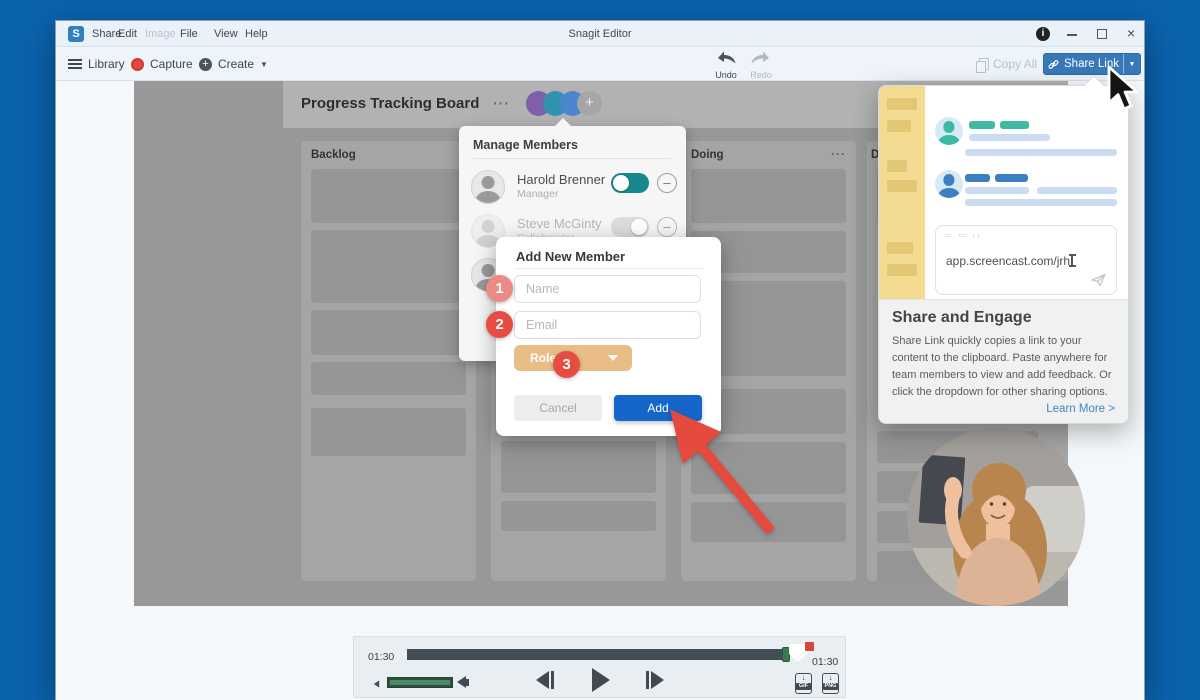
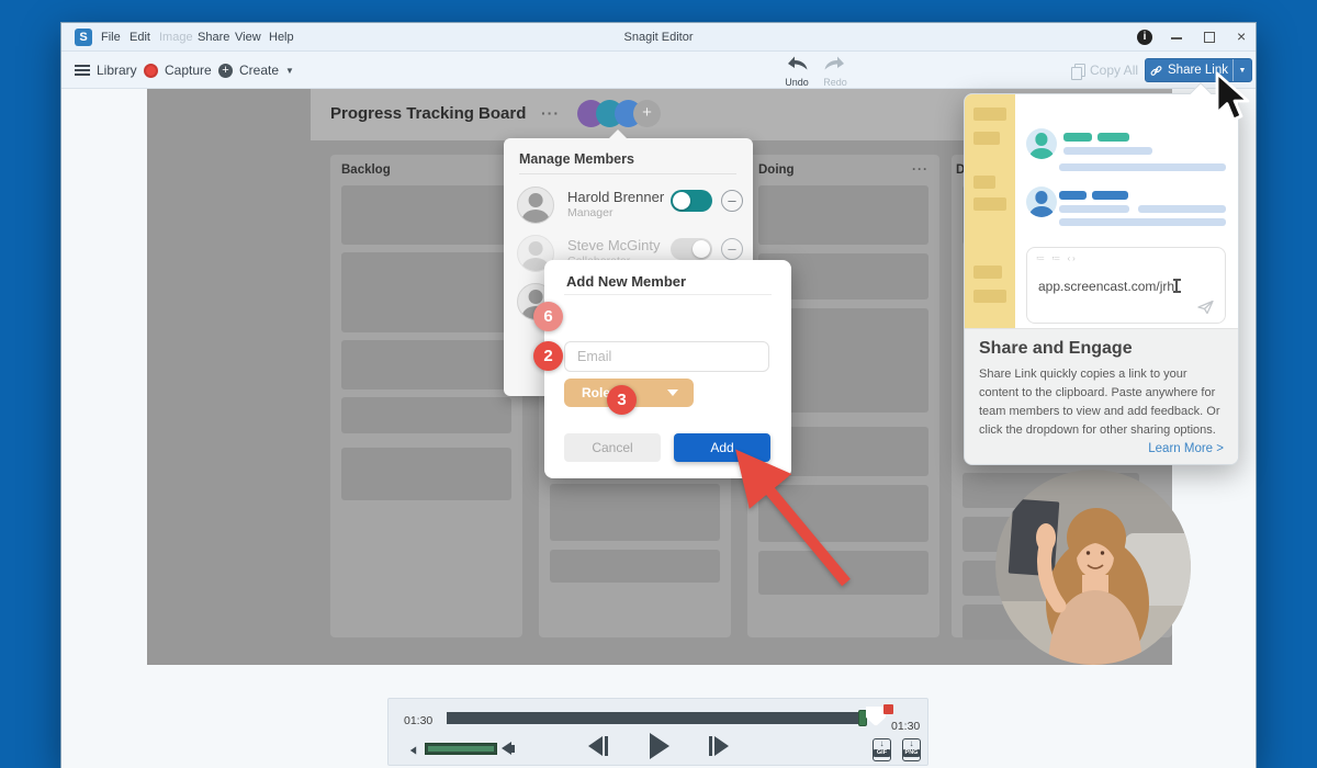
  S
- Share
+ File
  Edit
  Image
- File
+ Share
  View
  Help
  Snagit Editor
  i
  ×
  Library
  Capture
  +
  Create
  ▼
  Undo
  Redo
  Copy All
  Share Link
  Progress Tracking Board
  ···
  +
  Backlog
  Doing
  ···
  Manage Members
  Harold Brenner
  Manager
  –
  Steve McGinty
  –
  Add New Member
- Name
  Email
  Role
  Cancel
  Add
- 1
+ 6
  2
  3
  ≔ ≔ ‹›
  app.screencast.com/jrh
  Share and Engage
  Share Link quickly copies a link to your content to the clipboard. Paste anywhere for team members to view and add feedback. Or click the dropdown for other sharing options.
  Learn More >
  01:30
  01:30
  ↓
  ↓
